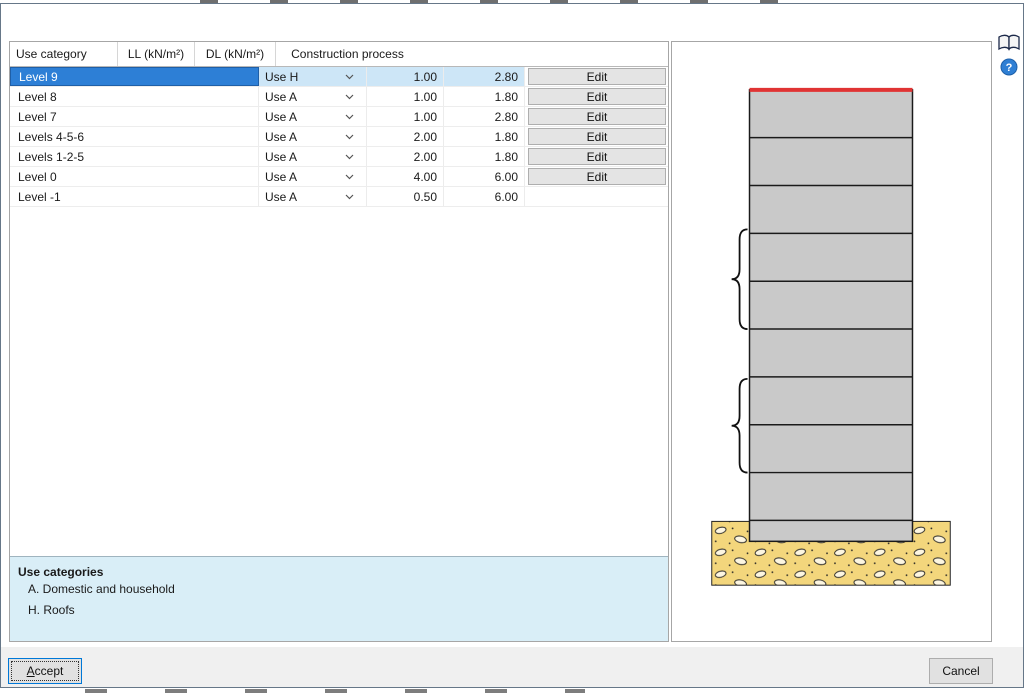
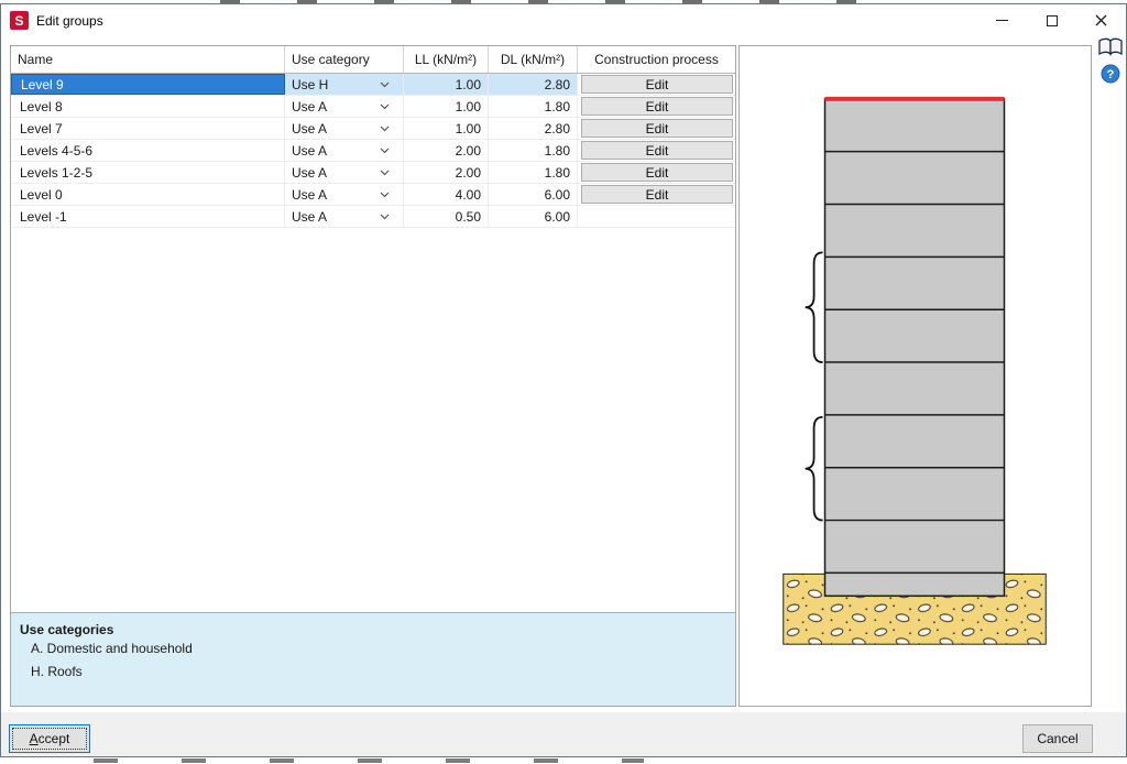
+ S
+ Edit groups
+ Name
  Use category
  LL (kN/m²)
  DL (kN/m²)
  Construction process
  Level 9
  Use H
  1.00
  2.80
  Edit
  Level 8
  Use A
  1.00
  1.80
  Edit
  Level 7
  Use A
  1.00
  2.80
  Edit
  Levels 4-5-6
  Use A
  2.00
  1.80
  Edit
  Levels 1-2-5
  Use A
  2.00
  1.80
  Edit
  Level 0
  Use A
  4.00
  6.00
  Edit
  Level -1
  Use A
  0.50
  6.00
  Use categories
  A. Domestic and household
  H. Roofs
  ?
  Accept
  Cancel
